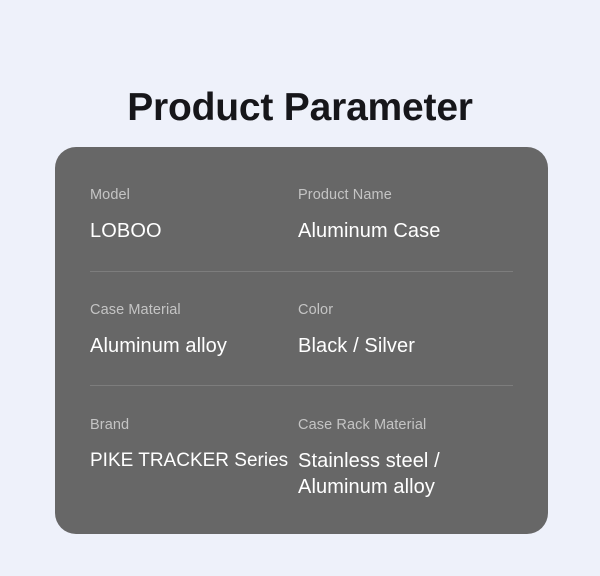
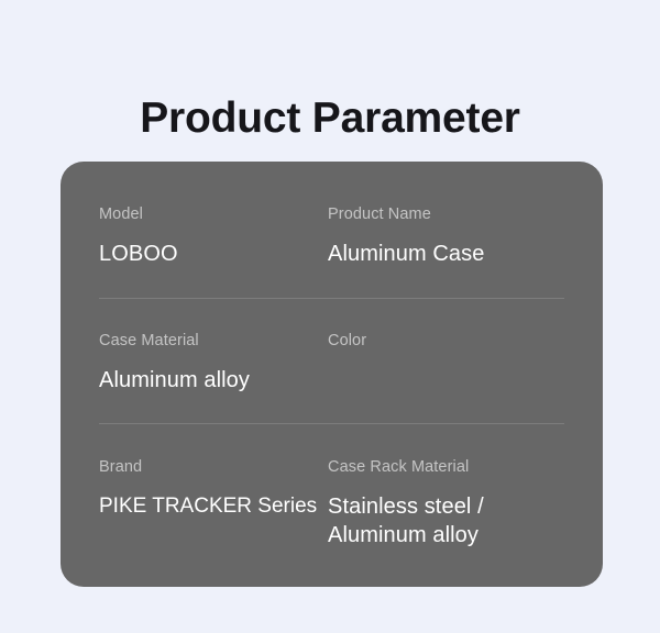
  Product Parameter
  Model
  LOBOO
  Product Name
  Aluminum Case
  Case Material
  Aluminum alloy
  Color
- Black / Silver
  Brand
  PIKE TRACKER Series
  Case Rack Material
  Stainless steel /
  Aluminum alloy
